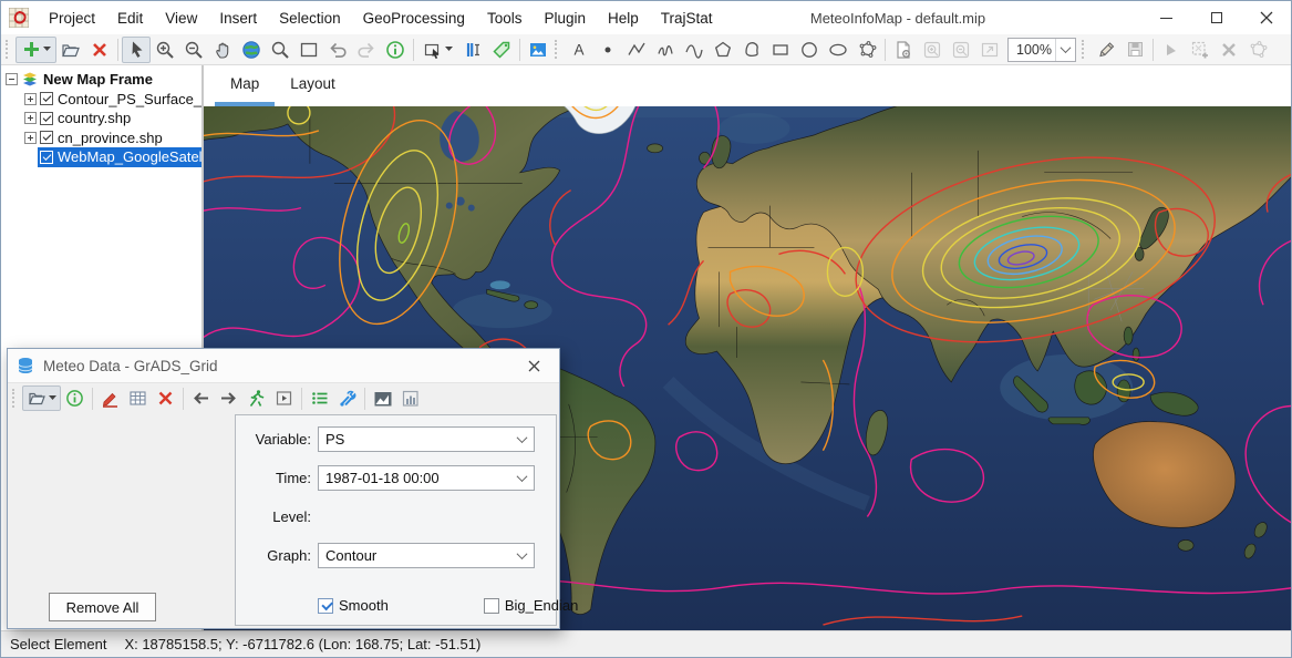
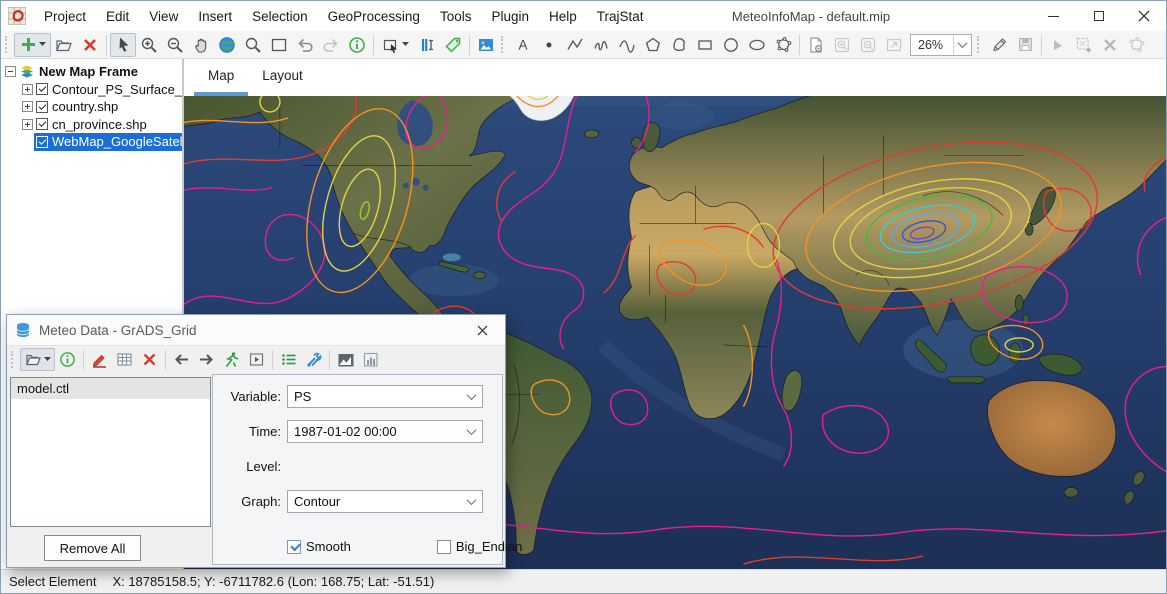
  Project
  Edit
  View
  Insert
  Selection
  GeoProcessing
  Tools
  Plugin
  Help
  TrajStat
  MeteoInfoMap - default.mip
  A
- 100%
+ 26%
  New Map Frame
  Contour_PS_Surface_
  country.shp
  cn_province.shp
  WebMap_GoogleSatel
  Map
  Layout
  Select Element
  X: 18785158.5; Y: -6711782.6 (Lon: 168.75; Lat: -51.51)
  Meteo Data - GrADS_Grid
+ model.ctl
  Remove All
  Variable:
  PS
  Time:
- 1987-01-18 00:00
+ 1987-01-02 00:00
  Level:
  Graph:
  Contour
  Smooth
  Big_Endian
